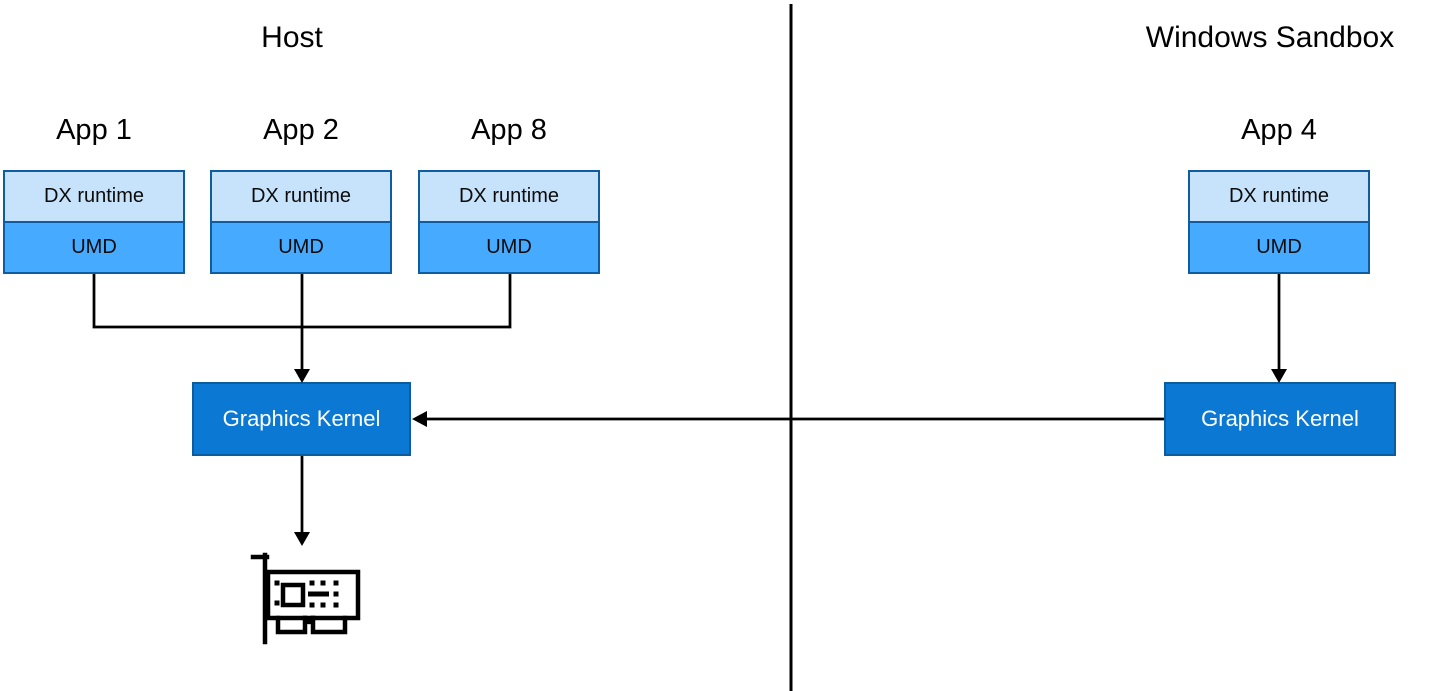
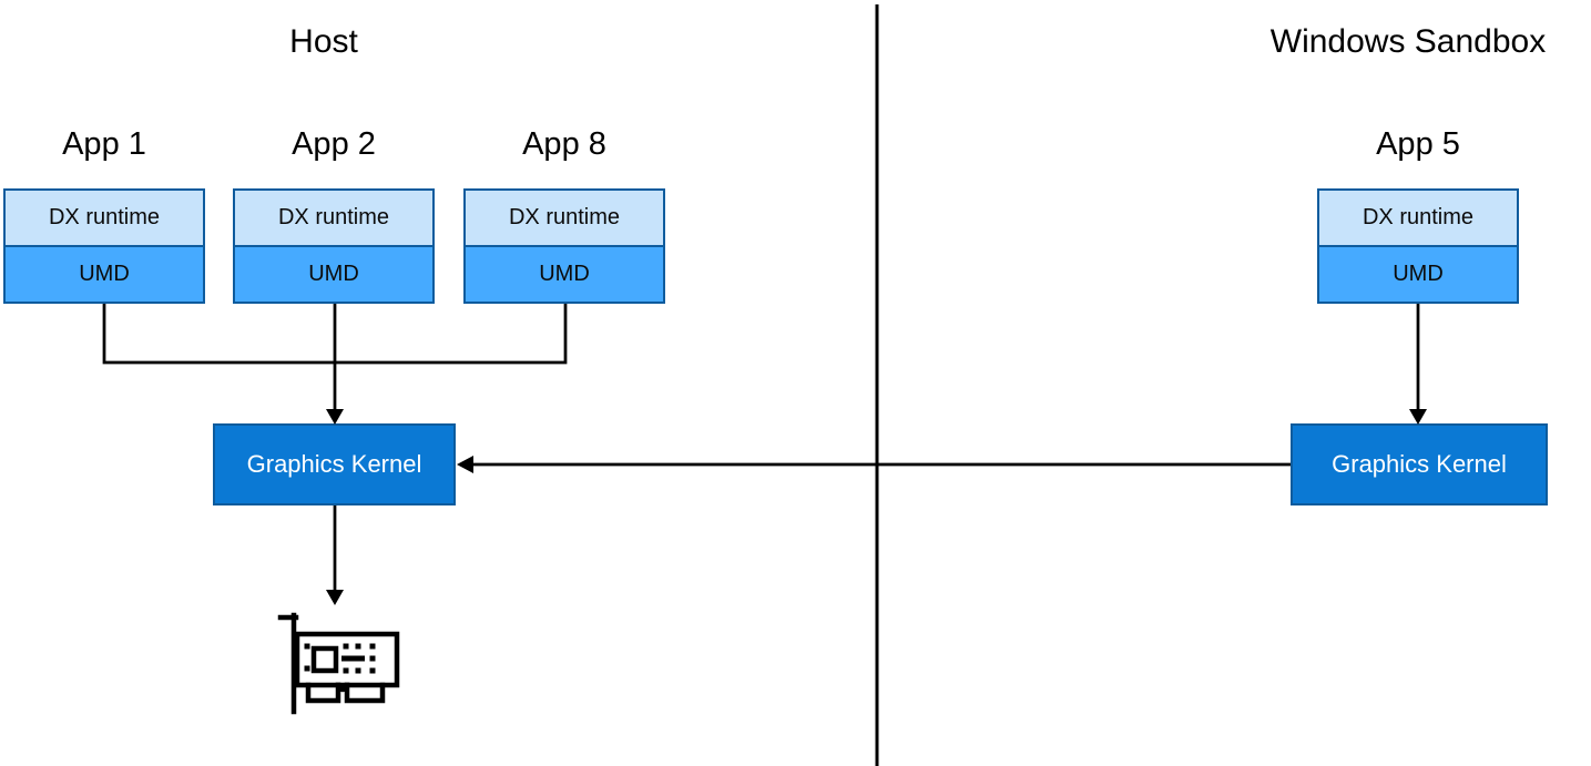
  Host
  Windows Sandbox
  App 1
  App 2
  App 8
- App 4
+ App 5
  DX runtime
  UMD
  DX runtime
  UMD
  DX runtime
  UMD
  DX runtime
  UMD
  Graphics Kernel
  Graphics Kernel
